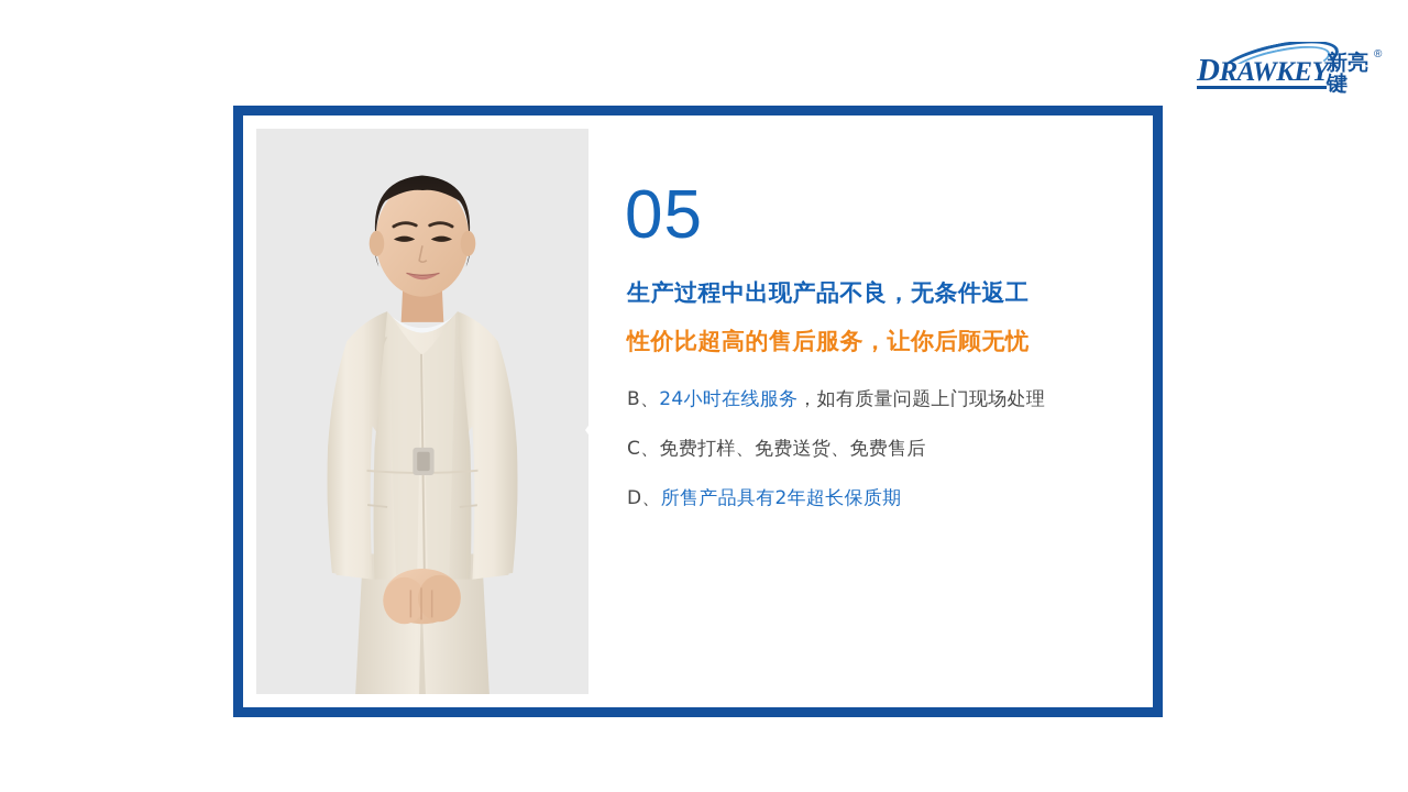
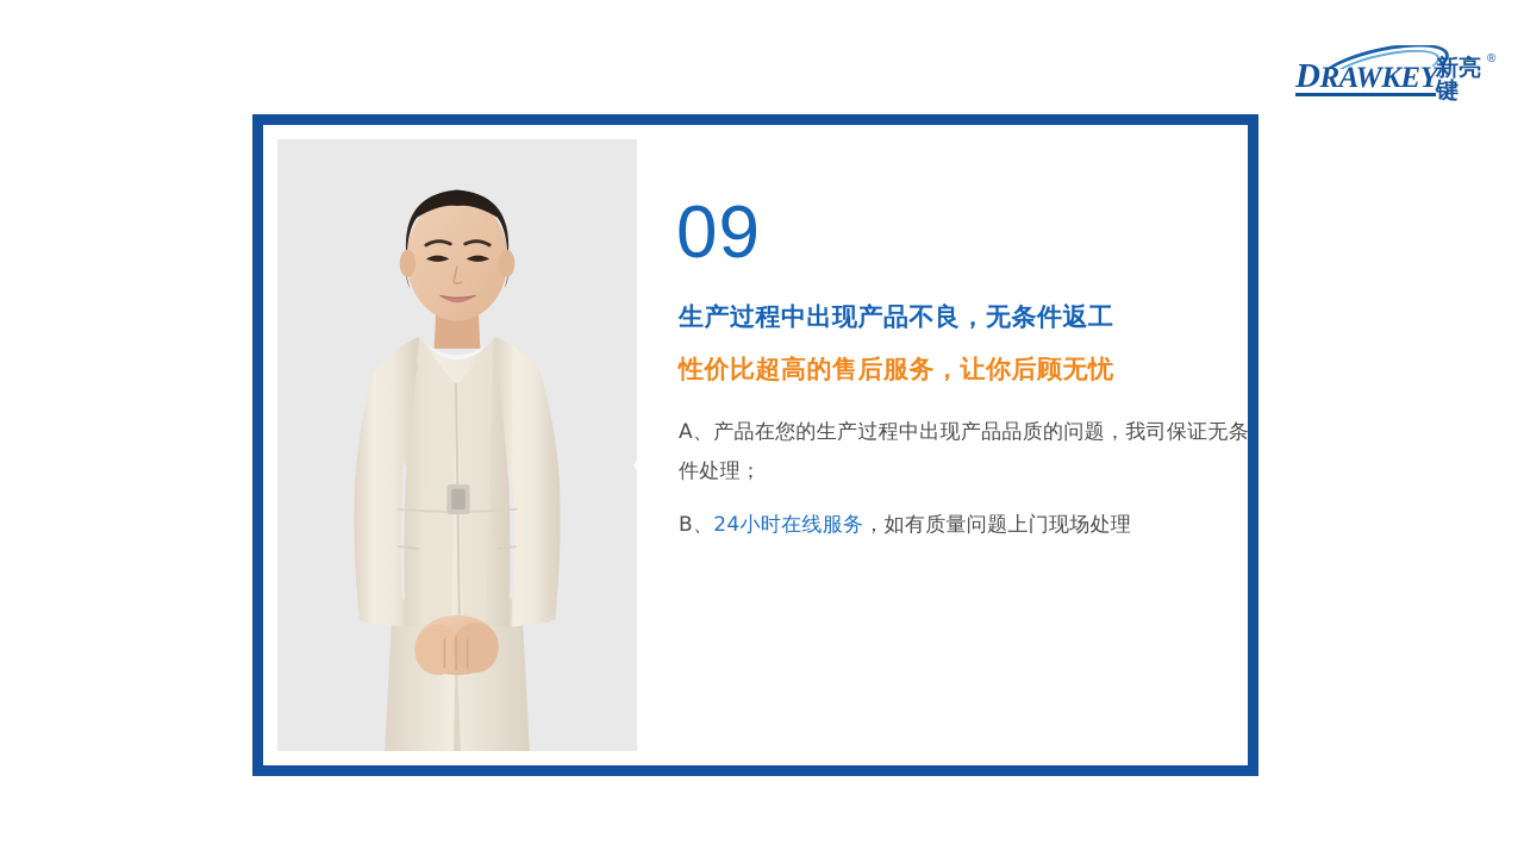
  DRAWKEY
  新亮键
  ®
- 05
+ 09
  生产过程中出现产品不良，无条件返工
  性价比超高的售后服务，让你后顾无忧
+ A、产品在您的生产过程中出现产品品质的问题，我司保证无条件处理；
  B、24小时在线服务，如有质量问题上门现场处理
- C、免费打样、免费送货、免费售后
- D、所售产品具有2年超长保质期
